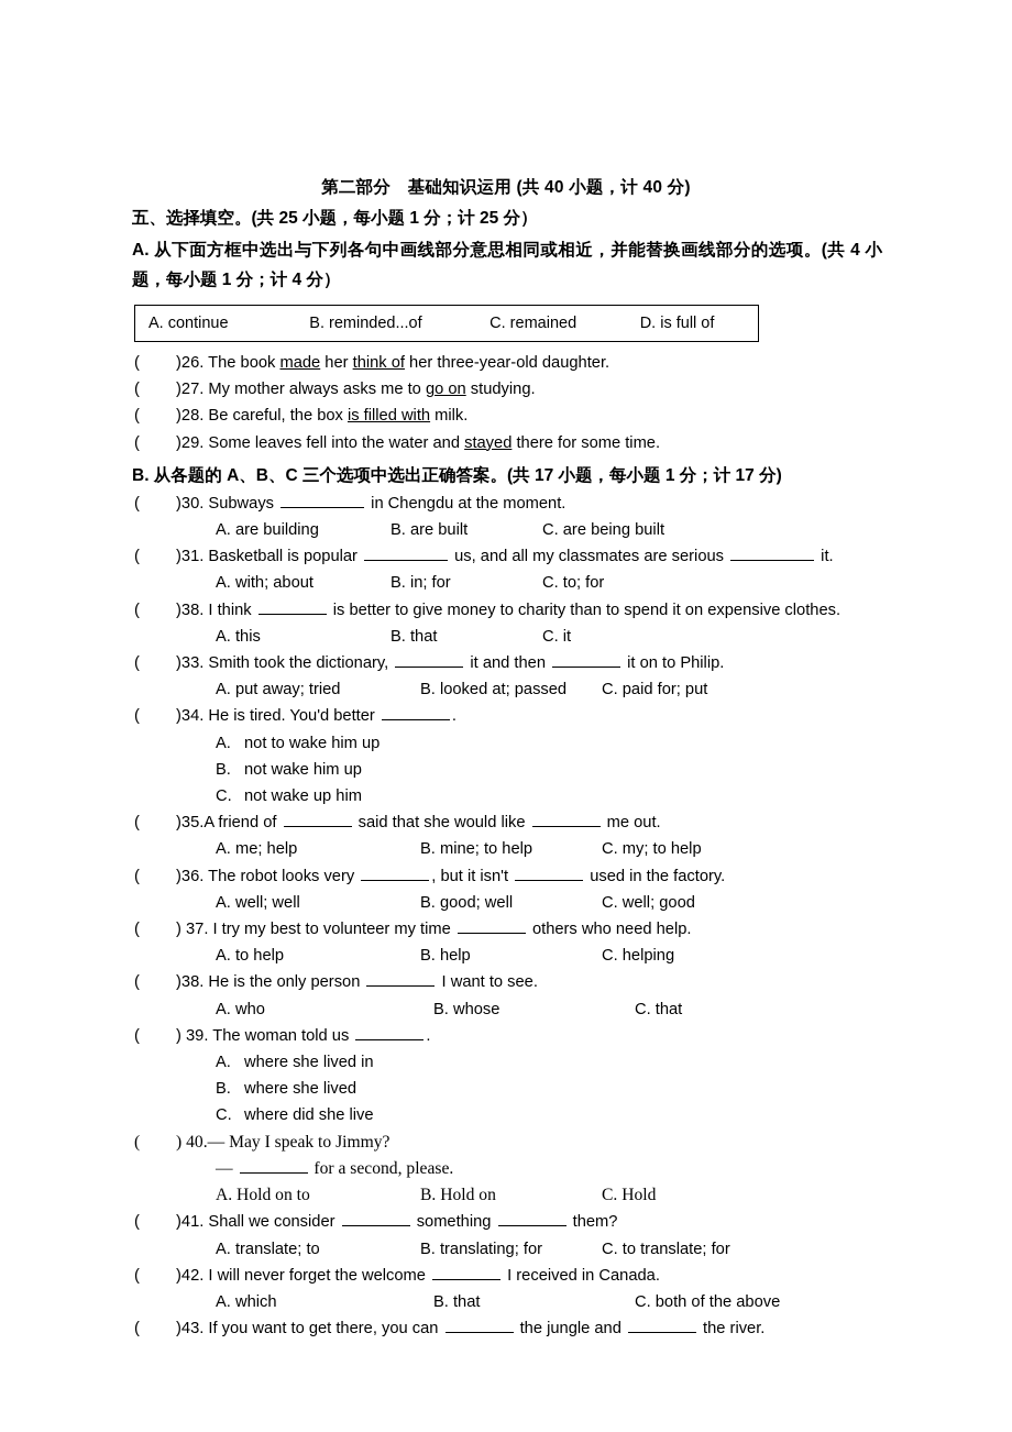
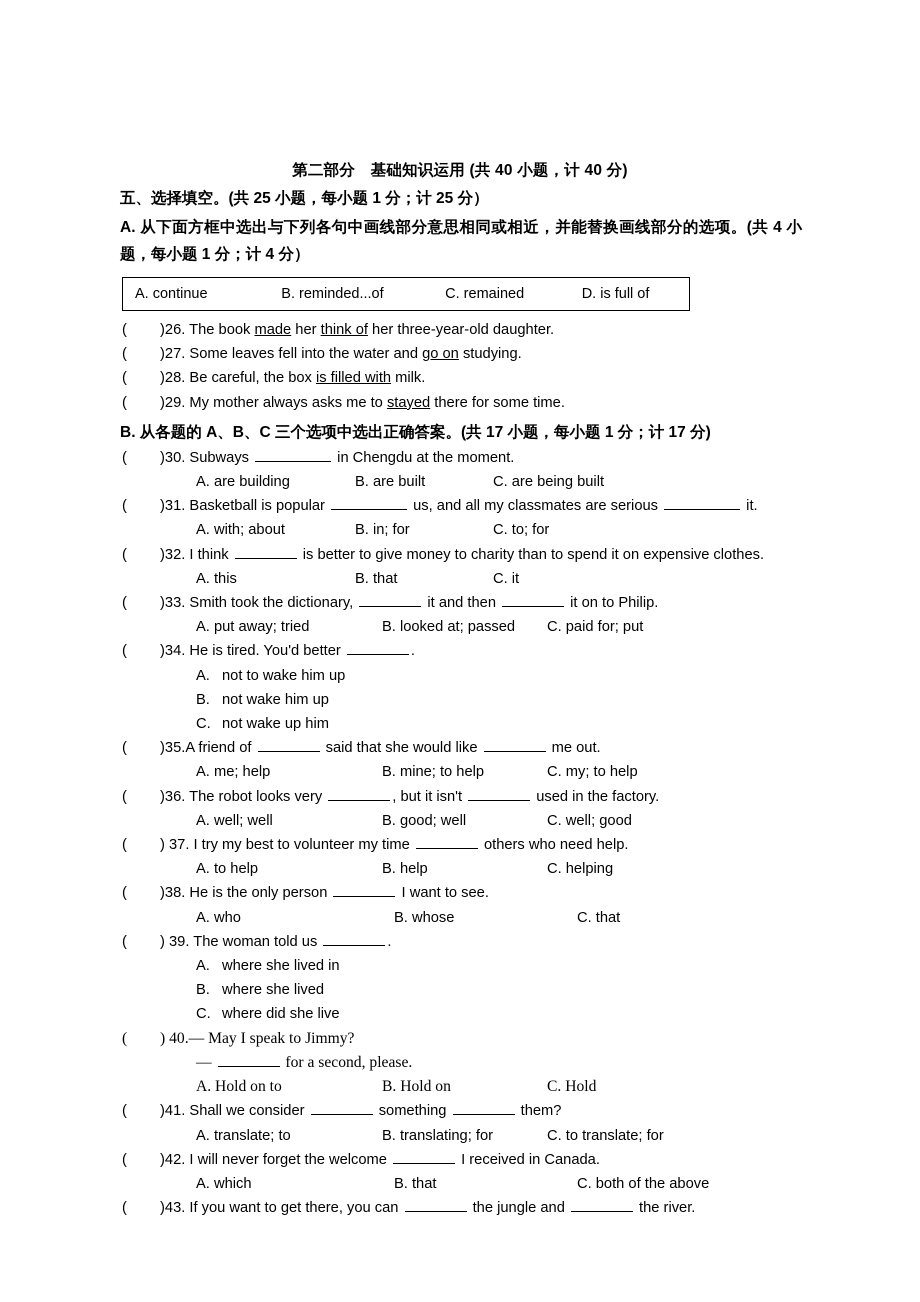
  第二部分 基础知识运用 (共 40 小题，计 40 分)
  五、选择填空。(共 25 小题，每小题 1 分；计 25 分）
  A. 从下面方框中选出与下列各句中画线部分意思相同或相近，并能替换画线部分的选项。(共 4 小题，每小题 1 分；计 4 分）
  A. continue
  B. reminded...of
  C. remained
  D. is full of
  ( )26. The book made her think of her three-year-old daughter.
- ( )27. My mother always asks me to go on studying.
+ ( )27. Some leaves fell into the water and go on studying.
  ( )28. Be careful, the box is filled with milk.
- ( )29. Some leaves fell into the water and stayed there for some time.
+ ( )29. My mother always asks me to stayed there for some time.
  B. 从各题的 A、B、C 三个选项中选出正确答案。(共 17 小题，每小题 1 分；计 17 分)
  ( )30. Subways in Chengdu at the moment.
  A. are building B. are built C. are being built
  ( )31. Basketball is popular us, and all my classmates are serious it.
  A. with; about B. in; for C. to; for
- ( )38. I think is better to give money to charity than to spend it on expensive clothes.
+ ( )32. I think is better to give money to charity than to spend it on expensive clothes.
  A. this B. that C. it
  ( )33. Smith took the dictionary, it and then it on to Philip.
  A. put away; tried B. looked at; passed C. paid for; put
  ( )34. He is tired. You'd better .
  A. not to wake him up
  B. not wake him up
  C. not wake up him
  ( )35.A friend of said that she would like me out.
  A. me; help B. mine; to help C. my; to help
  ( )36. The robot looks very , but it isn't used in the factory.
  A. well; well B. good; well C. well; good
  ( ) 37. I try my best to volunteer my time others who need help.
  A. to help B. help C. helping
  ( )38. He is the only person I want to see.
  A. who B. whose C. that
  ( ) 39. The woman told us .
  A. where she lived in
  B. where she lived
  C. where did she live
  ( ) 40.— May I speak to Jimmy?
  — for a second, please.
  A. Hold on to B. Hold on C. Hold
  ( )41. Shall we consider something them?
  A. translate; to B. translating; for C. to translate; for
  ( )42. I will never forget the welcome I received in Canada.
  A. which B. that C. both of the above
  ( )43. If you want to get there, you can the jungle and the river.
